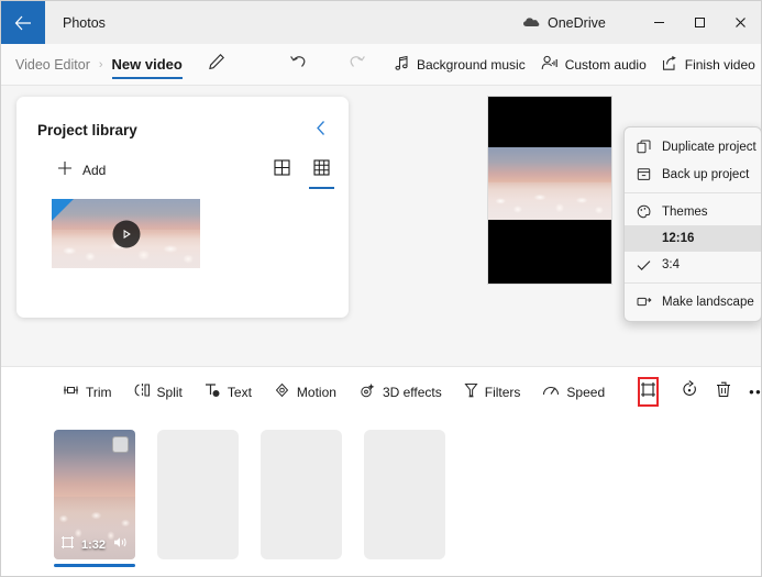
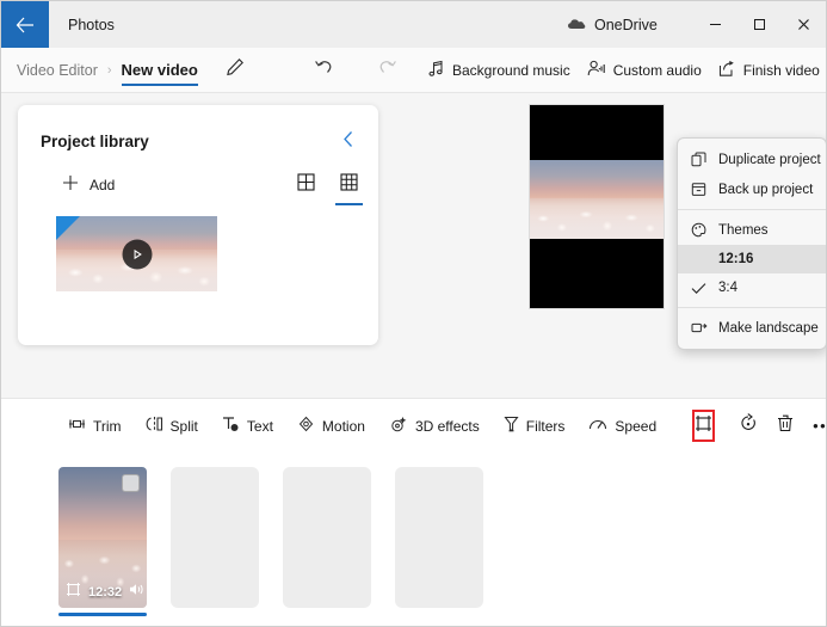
  Photos
  OneDrive
  Video Editor
  ›
  New video
  Background music
  Custom audio
  Finish video
  Project library
  Add
  Trim
  Split
  Text
  Motion
  3D effects
  Filters
  Speed
- 1:32
+ 12:32
  Duplicate project
  Back up project
  Themes
  12:16
  3:4
  Make landscape
